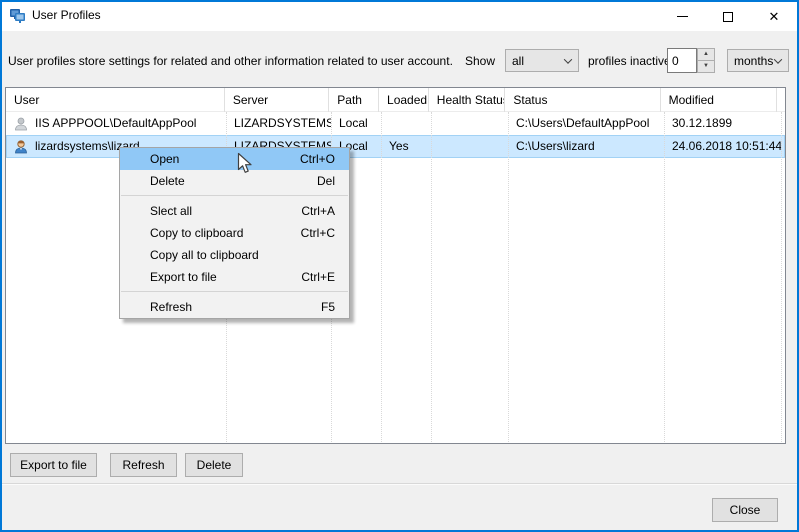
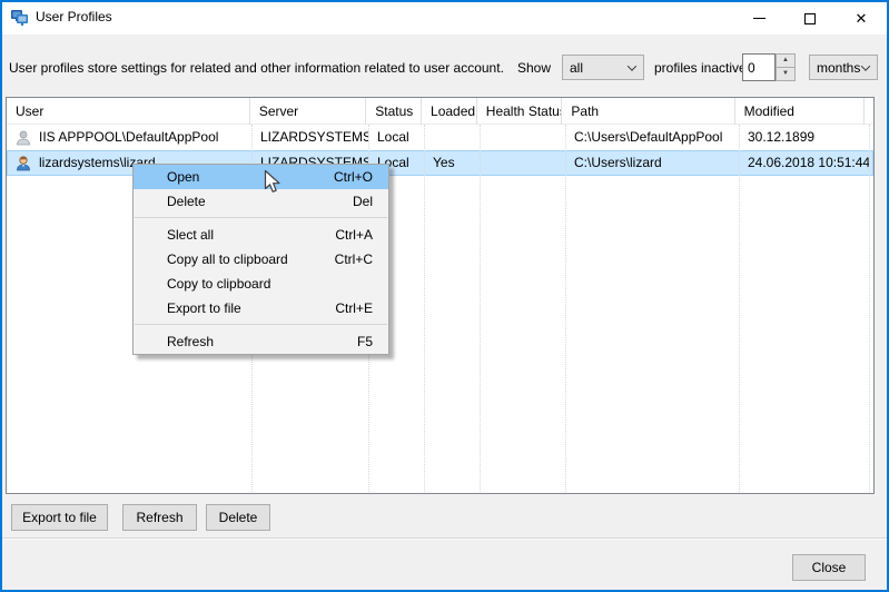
  User Profiles
  ✕
  User profiles store settings for related and other information related to user account.
  Show
  all
  profiles inactiv
  0
  months
  User
  Server
- Path
+ Status
  Loaded
  Health Statu
- Status
+ Path
  Modified
  IIS APPPOOL\DefaultAppPool
  LIZARDSYSTEMS
  Local
  C:\Users\DefaultAppPool
  30.12.1899
  lizardsystems\lizard
  LIZARDSYSTEMS
  Local
  Yes
  C:\Users\lizard
  24.06.2018 10:51:44
  Open
  Ctrl+O
  Delete
  Del
  Slect all
  Ctrl+A
- Copy to clipboard
+ Copy all to clipboard
  Ctrl+C
- Copy all to clipboard
+ Copy to clipboard
  Export to file
  Ctrl+E
  Refresh
  F5
  Export to file
  Refresh
  Delete
  Close
